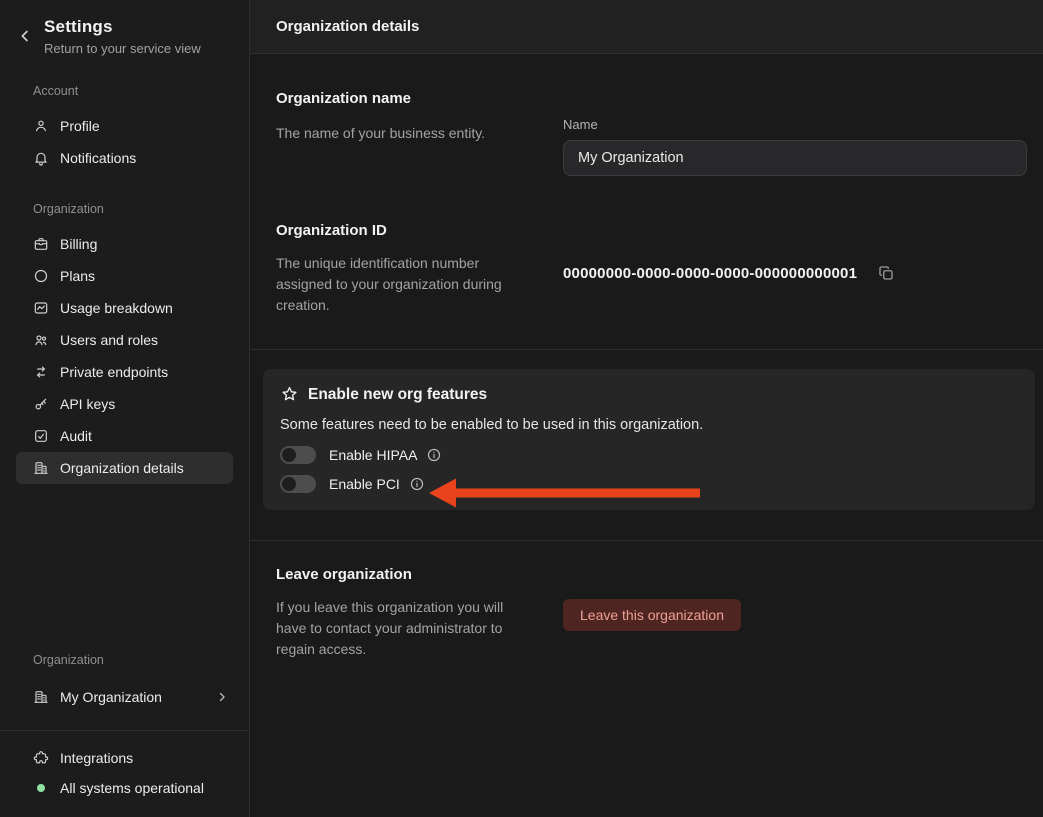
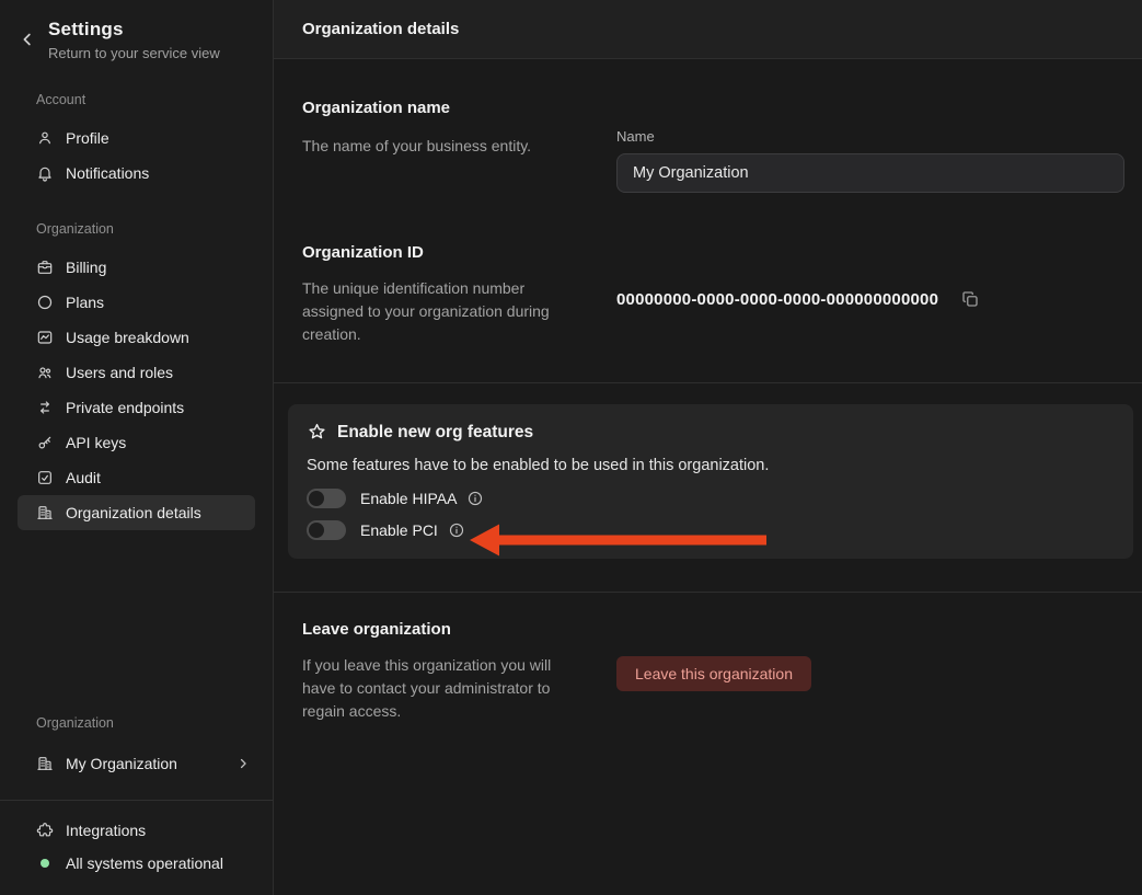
  Settings
  Return to your service view
  Account
  Profile
  Notifications
  Organization
  Billing
  Plans
  Usage breakdown
  Users and roles
  Private endpoints
  API keys
  Audit
  Organization details
  Organization
  My Organization
  Integrations
  All systems operational
  Organization details
  Organization name
  The name of your business entity.
  Name
  My Organization
  Organization ID
  The unique identification number assigned to your organization during creation.
- 00000000-0000-0000-0000-000000000001
+ 00000000-0000-0000-0000-000000000000
  Enable new org features
- Some features need to be enabled to be used in this organization.
+ Some features have to be enabled to be used in this organization.
  Enable HIPAA
  Enable PCI
  Leave organization
  If you leave this organization you will have to contact your administrator to regain access.
  Leave this organization
